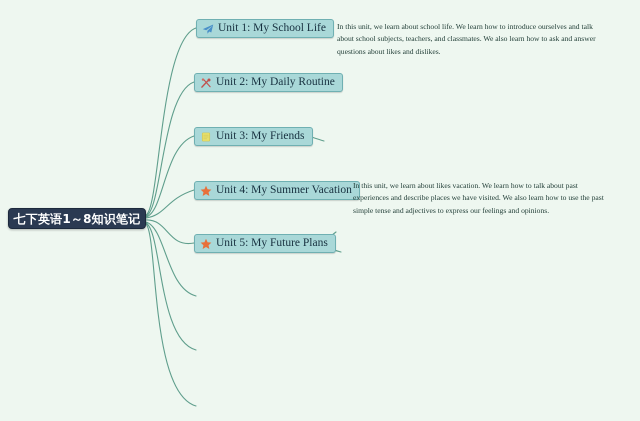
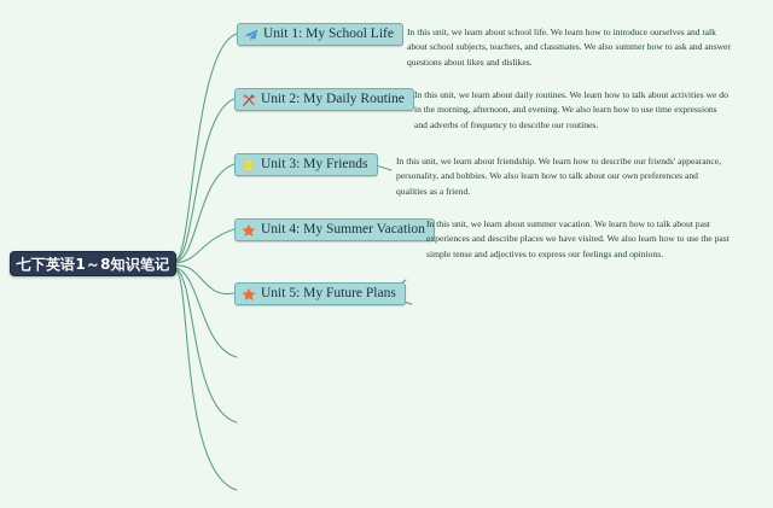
  七下英语1～8知识笔记
  Unit 1: My School Life
  Unit 2: My Daily Routine
  Unit 3: My Friends
  Unit 4: My Summer Vacation
  Unit 5: My Future Plans
- In this unit, we learn about school life. We learn how to introduce ourselves and talk about school subjects, teachers, and classmates. We also learn how to ask and answer questions about likes and dislikes.
+ In this unit, we learn about school life. We learn how to introduce ourselves and talk about school subjects, teachers, and classmates. We also summer how to ask and answer questions about likes and dislikes.
+ In this unit, we learn about daily routines. We learn how to talk about activities we do in the morning, afternoon, and evening. We also learn how to use time expressions and adverbs of frequency to describe our routines.
+ In this unit, we learn about friendship. We learn how to describe our friends' appearance, personality, and hobbies. We also learn how to talk about our own preferences and qualities as a friend.
- In this unit, we learn about likes vacation. We learn how to talk about past experiences and describe places we have visited. We also learn how to use the past simple tense and adjectives to express our feelings and opinions.
+ In this unit, we learn about summer vacation. We learn how to talk about past experiences and describe places we have visited. We also learn how to use the past simple tense and adjectives to express our feelings and opinions.
